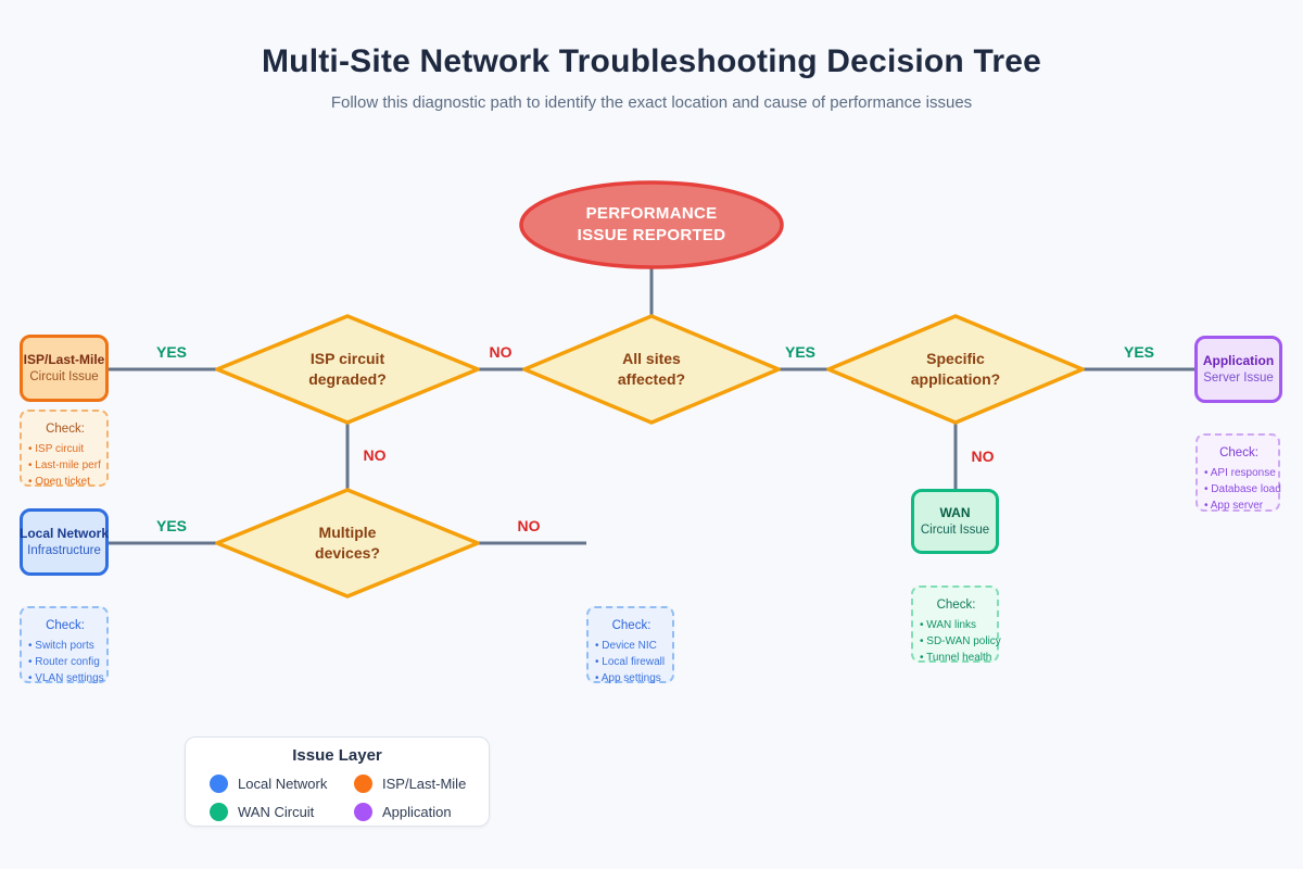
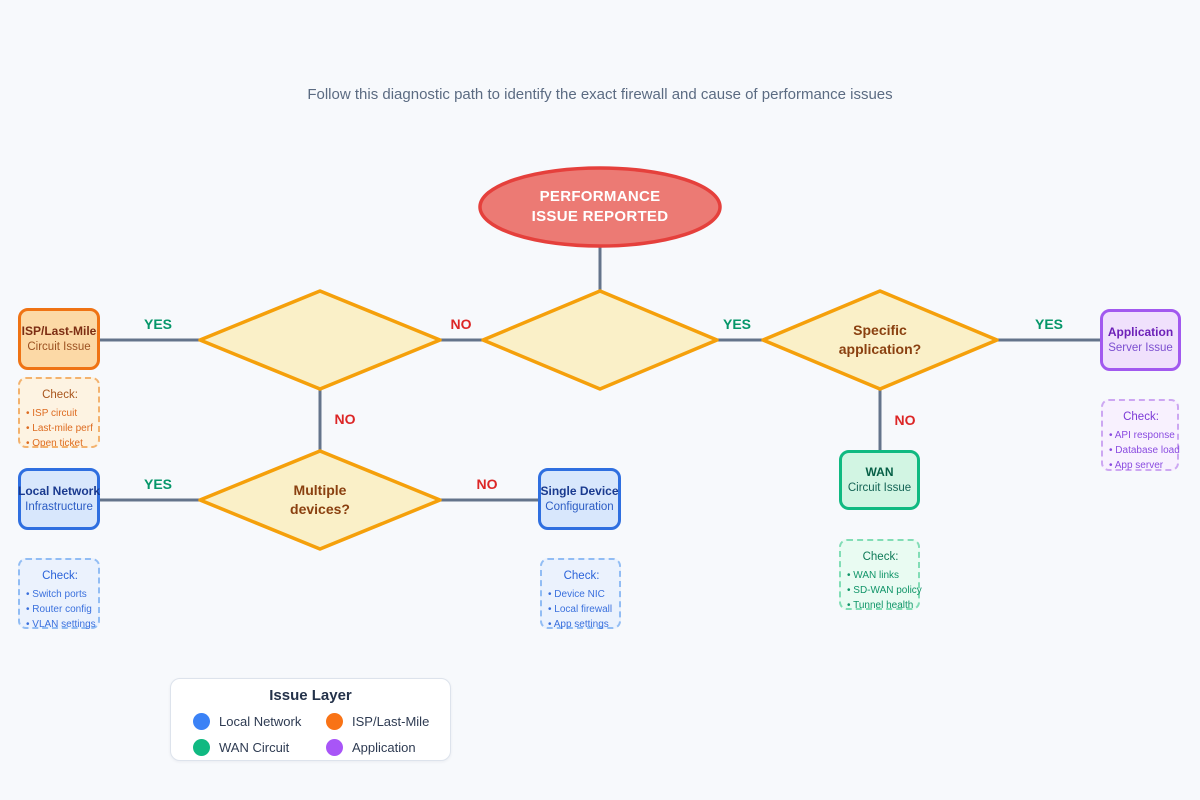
- Multi-Site Network Troubleshooting Decision Tree
- Follow this diagnostic path to identify the exact location and cause of performance issues
+ Follow this diagnostic path to identify the exact firewall and cause of performance issues
  PERFORMANCE
  ISSUE REPORTED
- ISP circuit
- degraded?
- All sites
- affected?
  Specific
  application?
  Multiple
  devices?
  YES
  NO
  YES
  YES
  NO
  NO
  YES
  NO
  ISP/Last-Mile
  Circuit Issue
  Local Network
  Infrastructure
+ Single Device
+ Configuration
  WAN
  Circuit Issue
  Application
  Server Issue
  Check:
  • ISP circuit
  • Last-mile perf
  • Open ticket
  Check:
  • Switch ports
  • Router config
  • VLAN settings
  Check:
  • Device NIC
  • Local firewall
  • App settings
  Check:
  • WAN links
  • SD-WAN policy
  • Tunnel health
  Check:
  • API response
  • Database load
  • App server
  Issue Layer
  Local Network
  ISP/Last-Mile
  WAN Circuit
  Application
